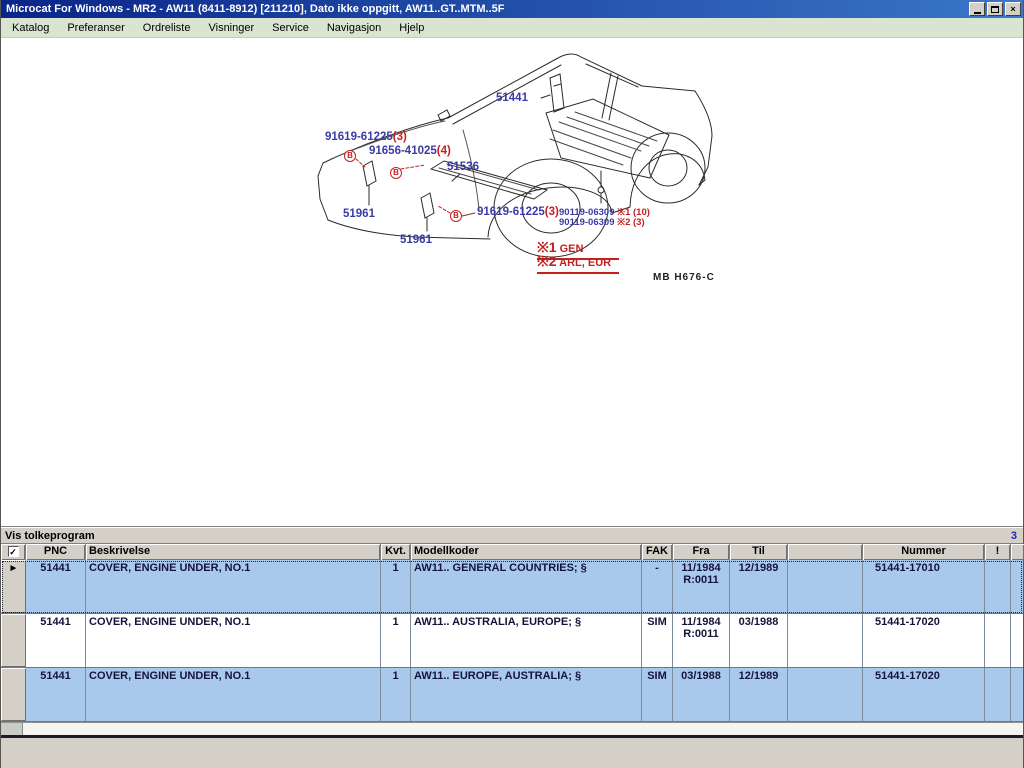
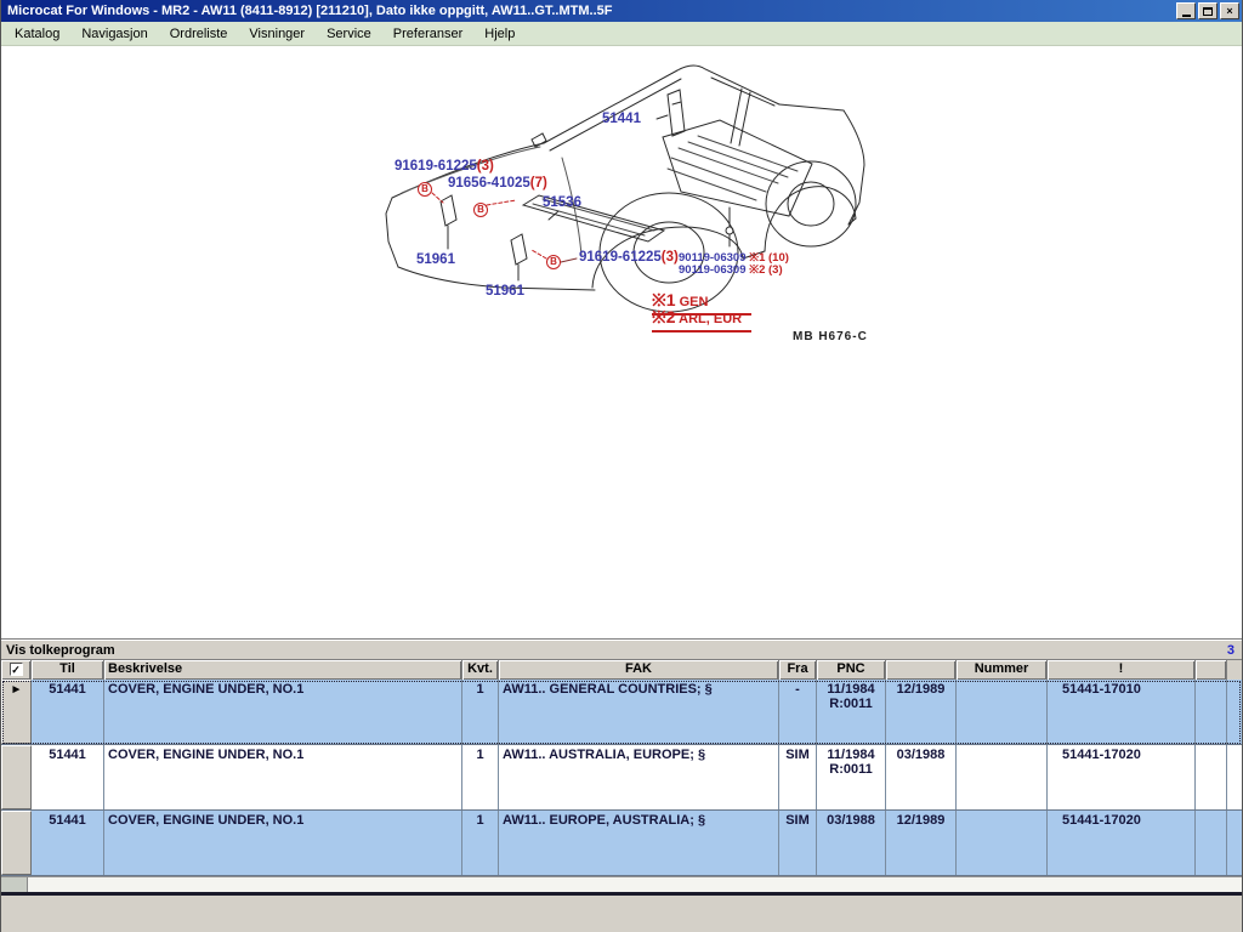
  Microcat For Windows - MR2 - AW11 (8411-8912) [211210], Dato ikke oppgitt, AW11..GT..MTM..5F
  ×
  Katalog
- Preferanser
+ Navigasjon
  Ordreliste
  Visninger
  Service
- Navigasjon
+ Preferanser
  Hjelp
  51441
  91619-61225(3)
- 91656-41025(4)
+ 91656-41025(7)
  51536
  51961
  51961
  91619-61225(3)
  90119-06309 ※1 (10)
  90119-06309 ※2 (3)
  B
  B
  B
  ※1 GEN
  ※2 ARL, EUR
  MB H676-C
  Vis tolkeprogram
  3
  ✓
- PNC
+ Til
  Beskrivelse
  Kvt.
- Modellkoder
  FAK
  Fra
- Til
+ PNC
  Nummer
  !
  ►
  51441
  COVER, ENGINE UNDER, NO.1
  1
  AW11.. GENERAL COUNTRIES; §
  -
  11/1984
  R:0011
  12/1989
  51441-17010
  51441
  COVER, ENGINE UNDER, NO.1
  1
  AW11.. AUSTRALIA, EUROPE; §
  SIM
  11/1984
  R:0011
  03/1988
  51441-17020
  51441
  COVER, ENGINE UNDER, NO.1
  1
  AW11.. EUROPE, AUSTRALIA; §
  SIM
  03/1988
  12/1989
  51441-17020
